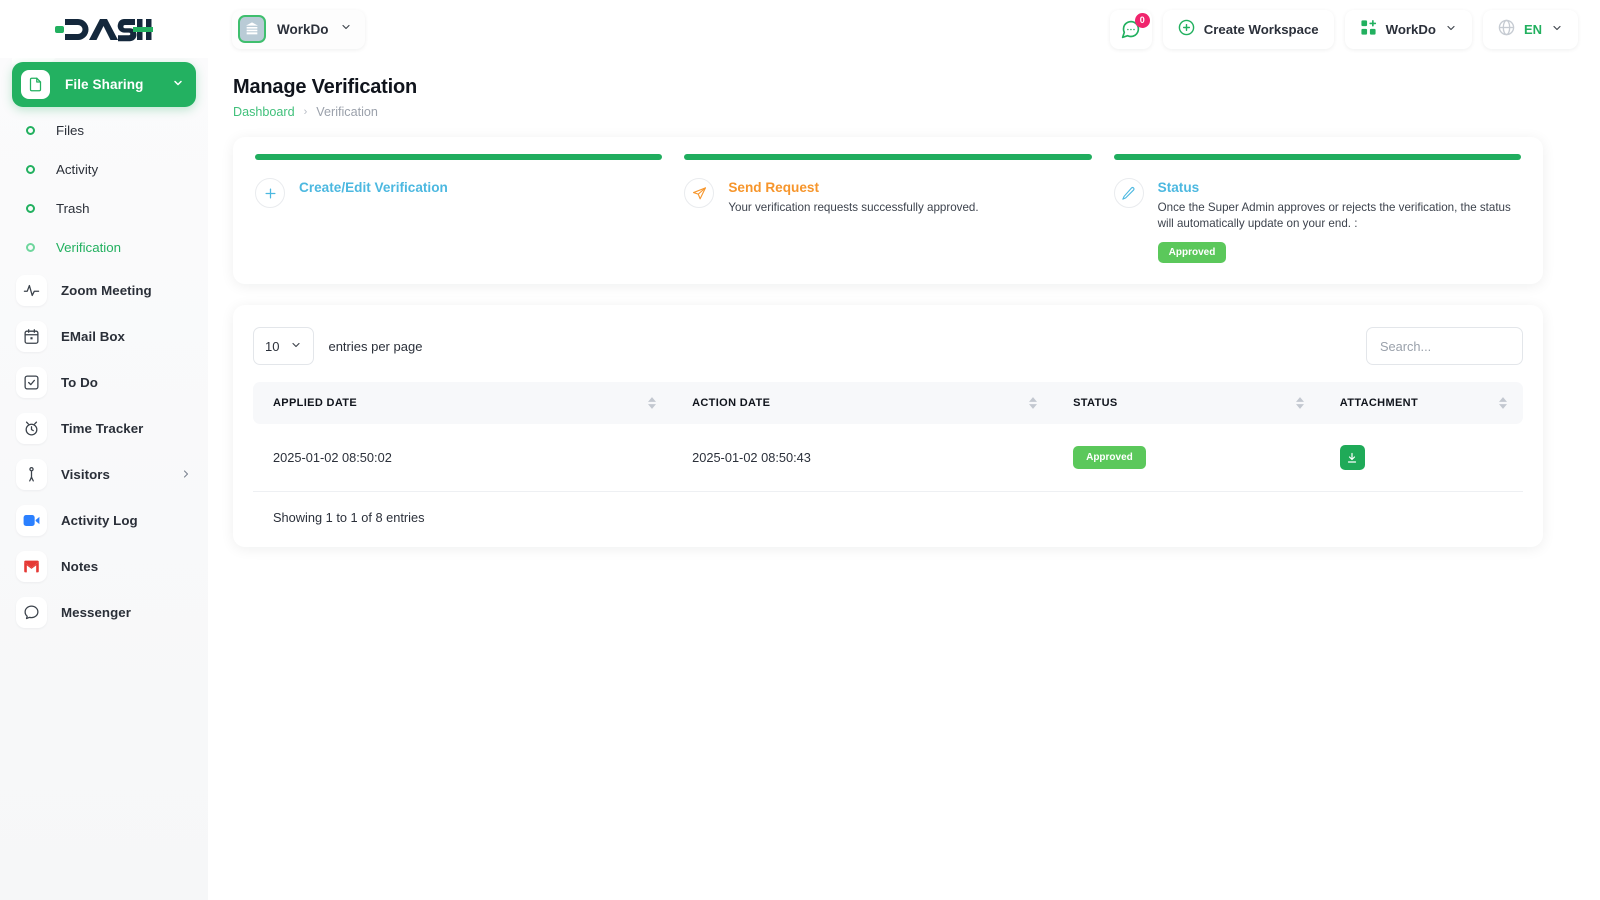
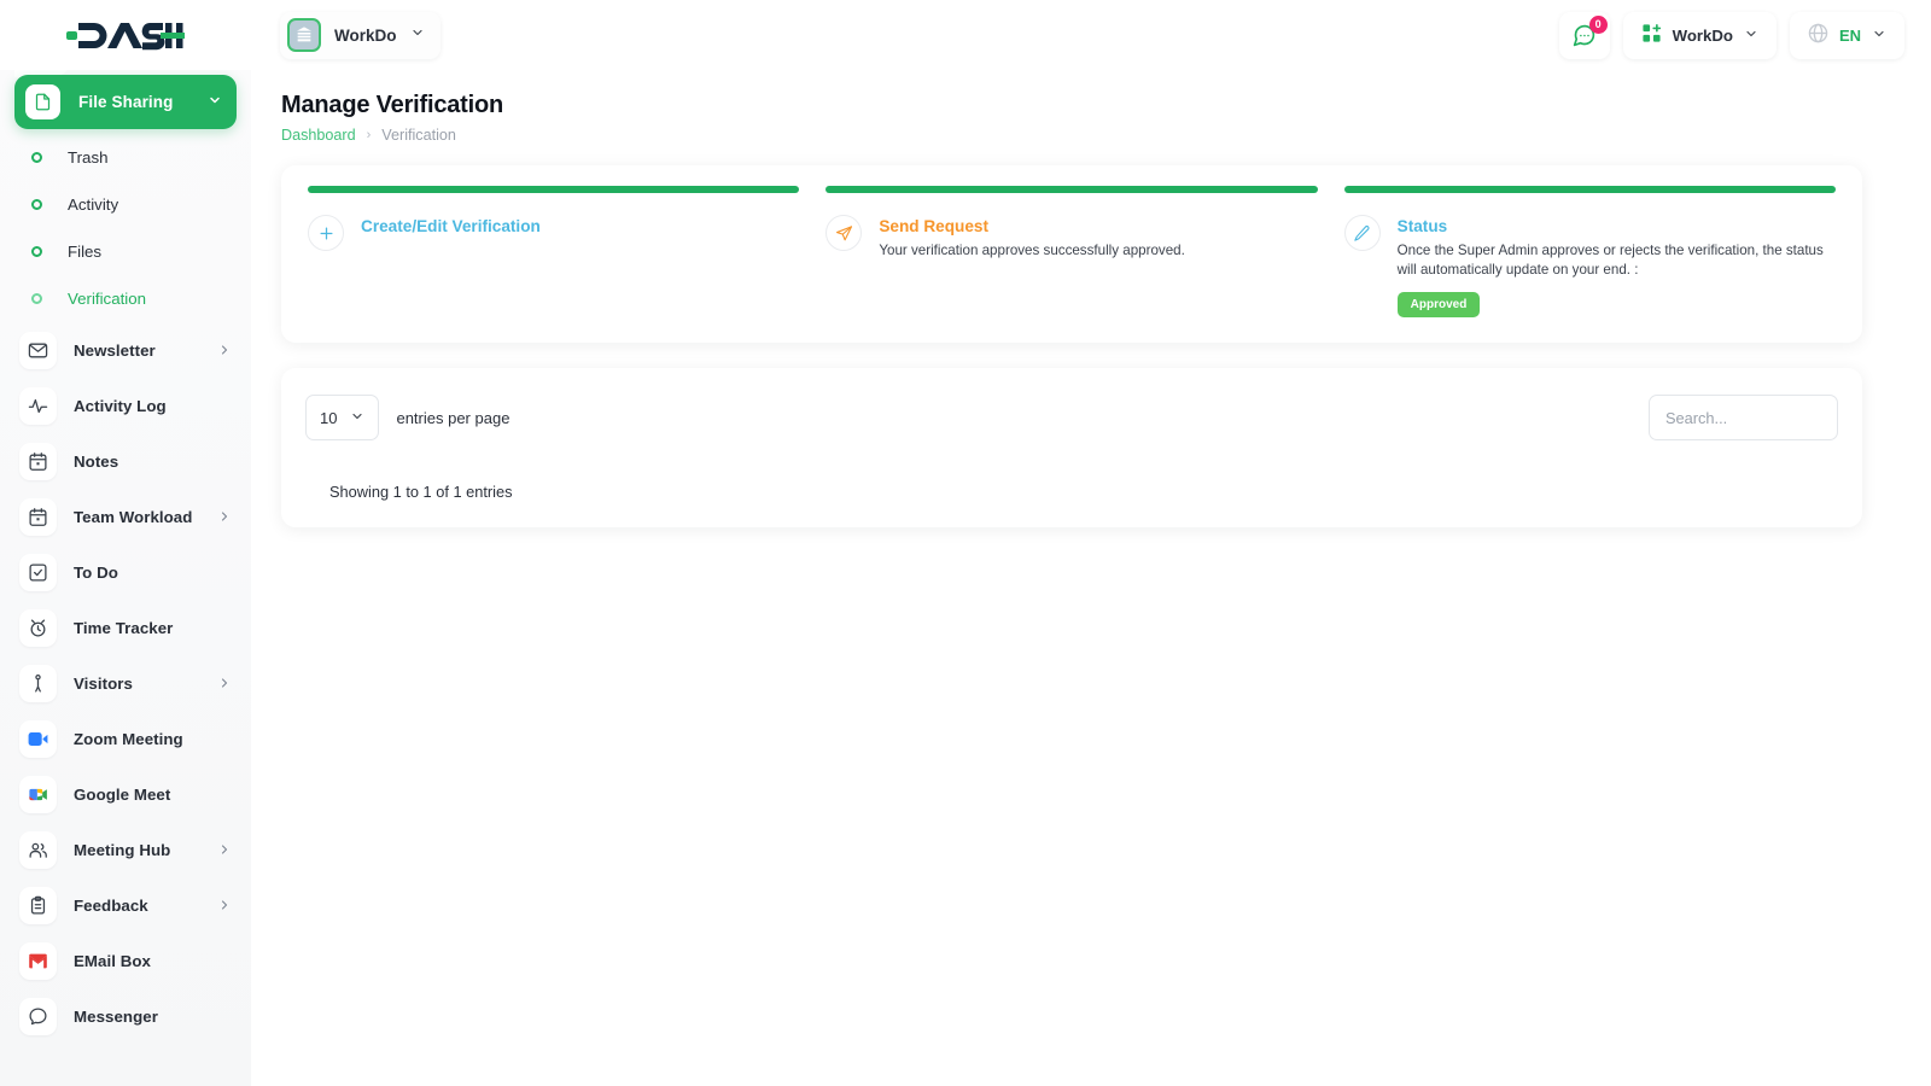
  File Sharing
- Files
+ Trash
  Activity
- Trash
+ Files
  Verification
+ Newsletter
- Zoom Meeting
+ Activity Log
- EMail Box
+ Notes
+ Team Workload
  To Do
  Time Tracker
  Visitors
- Activity Log
+ Zoom Meeting
+ Google Meet
+ Meeting Hub
+ Feedback
- Notes
+ EMail Box
  Messenger
  WorkDo
  0
- Create Workspace
  WorkDo
  EN
  Manage Verification
  Dashboard
  ›
  Verification
  Create/Edit Verification
  Send Request
- Your verification requests successfully approved.
+ Your verification approves successfully approved.
  Status
  Once the Super Admin approves or rejects the verification, the status will automatically update on your end. :
  Approved
  10
  entries per page
  Search...
- APPLIED DATE	ACTION DATE	STATUS	ATTACHMENT
- 2025-01-02 08:50:02	2025-01-02 08:50:43	Approved
- Showing 1 to 1 of 8 entries
+ Showing 1 to 1 of 1 entries
